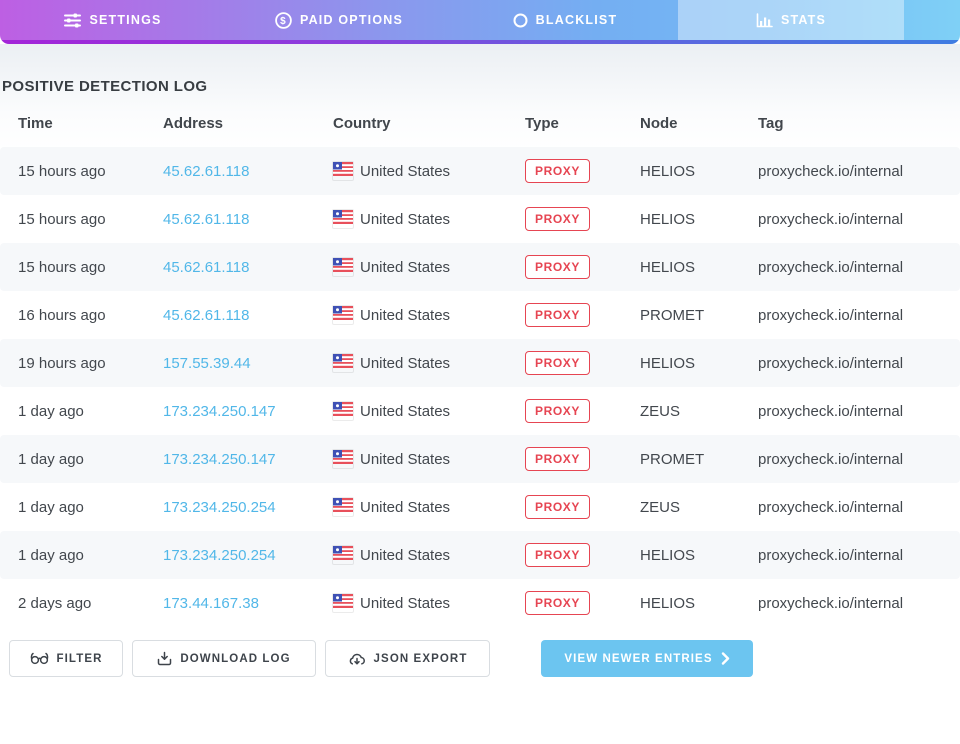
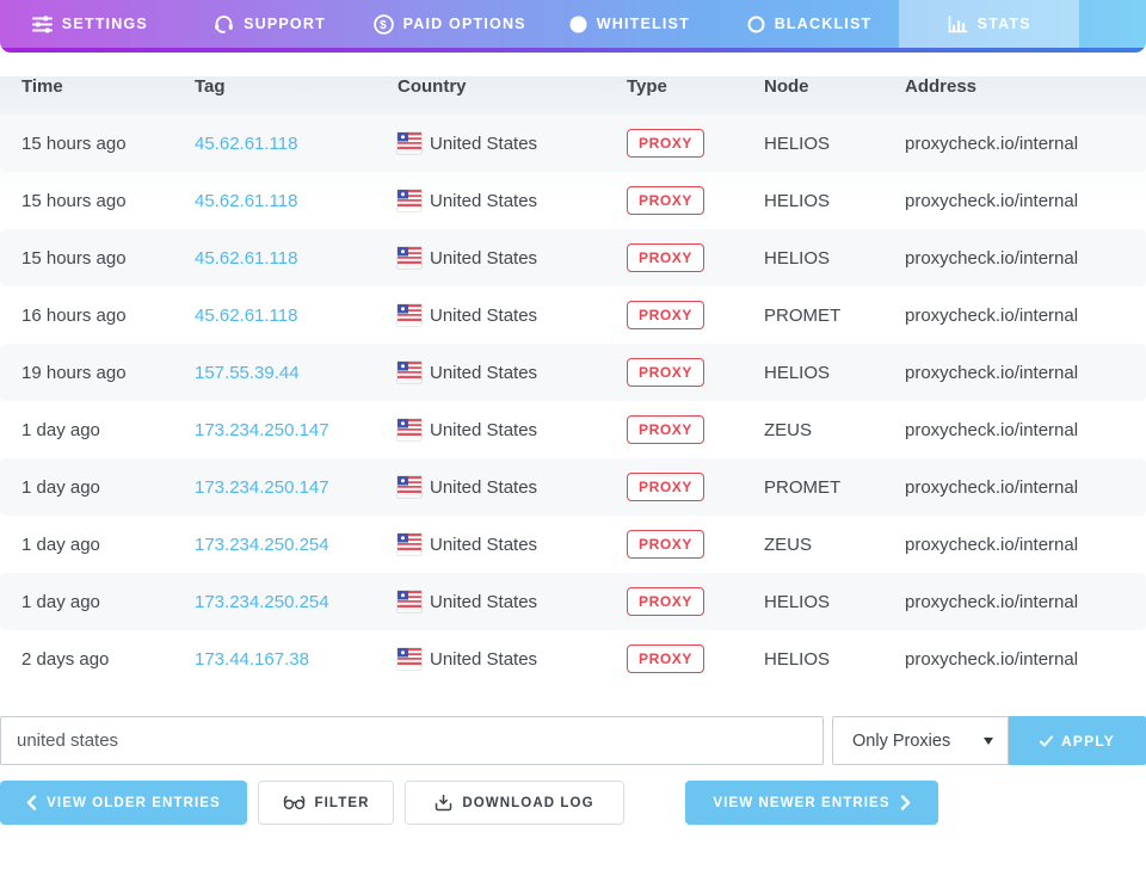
  SETTINGS
+ SUPPORT
  $
  PAID OPTIONS
+ WHITELIST
  BLACKLIST
  STATS
- POSITIVE DETECTION LOG
  Time
- Address
+ Tag
  Country
  Type
  Node
- Tag
+ Address
  15 hours ago
  45.62.61.118
  United States
  PROXY
  HELIOS
  proxycheck.io/internal
  15 hours ago
  45.62.61.118
  United States
  PROXY
  HELIOS
  proxycheck.io/internal
  15 hours ago
  45.62.61.118
  United States
  PROXY
  HELIOS
  proxycheck.io/internal
  16 hours ago
  45.62.61.118
  United States
  PROXY
  PROMET
  proxycheck.io/internal
  19 hours ago
  157.55.39.44
  United States
  PROXY
  HELIOS
  proxycheck.io/internal
  1 day ago
  173.234.250.147
  United States
  PROXY
  ZEUS
  proxycheck.io/internal
  1 day ago
  173.234.250.147
  United States
  PROXY
  PROMET
  proxycheck.io/internal
  1 day ago
  173.234.250.254
  United States
  PROXY
  ZEUS
  proxycheck.io/internal
  1 day ago
  173.234.250.254
  United States
  PROXY
  HELIOS
  proxycheck.io/internal
  2 days ago
  173.44.167.38
  United States
  PROXY
  HELIOS
  proxycheck.io/internal
+ united states
+ Only Proxies
+ APPLY
+ VIEW OLDER ENTRIES
  FILTER
  DOWNLOAD LOG
- JSON EXPORT
  VIEW NEWER ENTRIES
